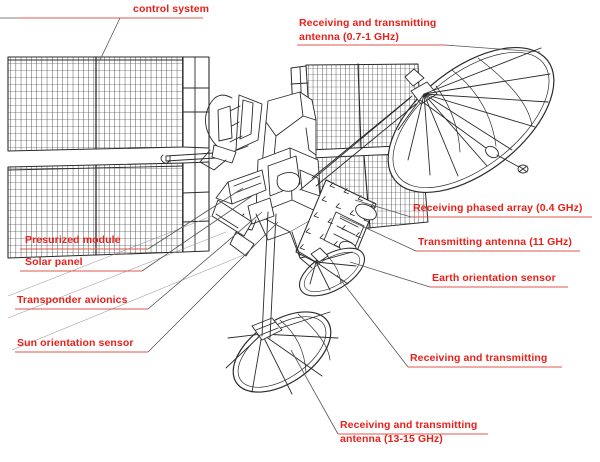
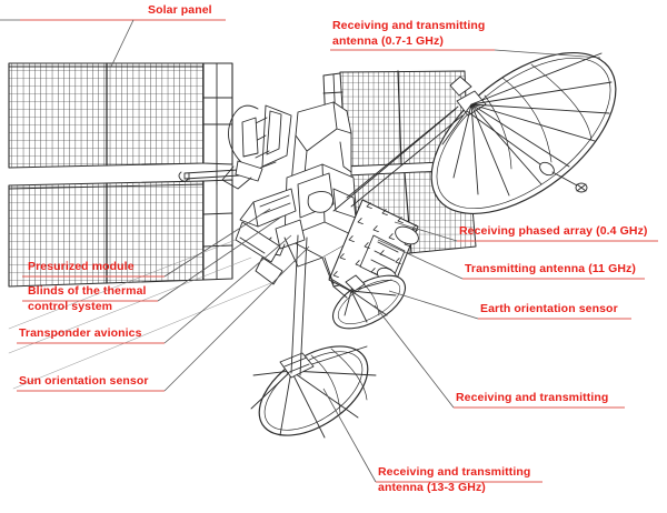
- control system
+ Solar panel
  Receiving and transmitting
  antenna (0.7-1 GHz)
  Receiving phased array (0.4 GHz)
  Transmitting antenna (11 GHz)
  Earth orientation sensor
  Receiving and transmitting
  Receiving and transmitting
- antenna (13-15 GHz)
+ antenna (13-3 GHz)
  Presurized module
+ Blinds of the thermal
- Solar panel
+ control system
  Transponder avionics
  Sun orientation sensor
